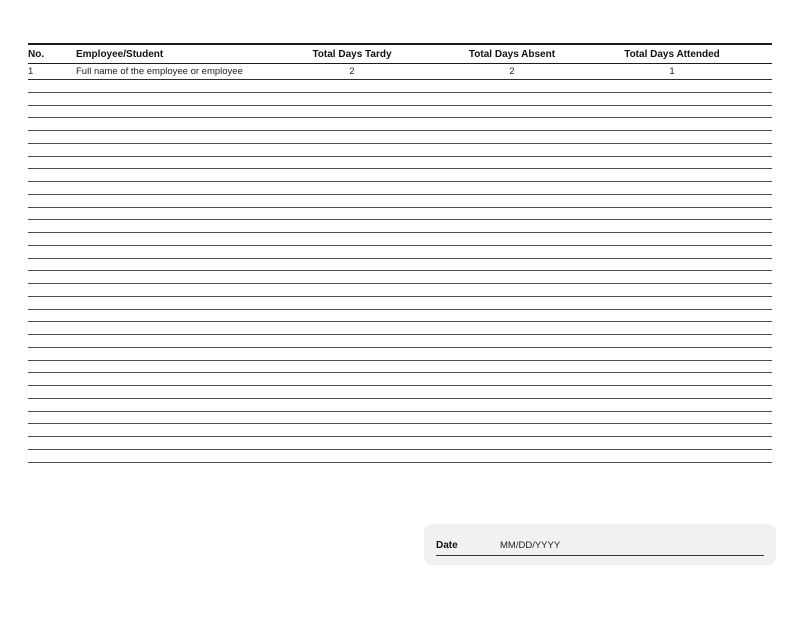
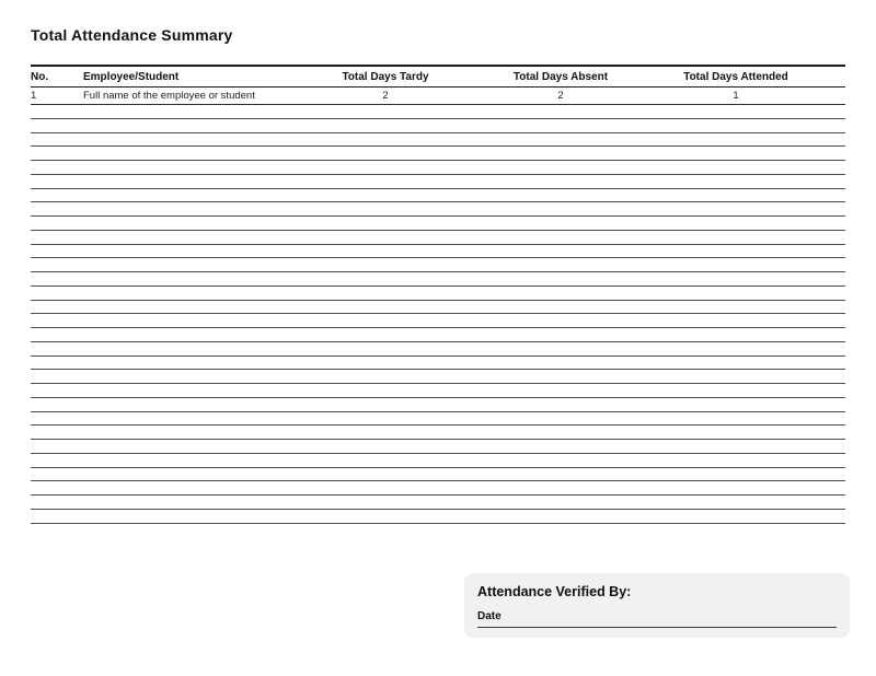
+ Total Attendance Summary
  No.
  Employee/Student
  Total Days Tardy
  Total Days Absent
  Total Days Attended
  1
- Full name of the employee or employee
+ Full name of the employee or student
  2
  2
  1
+ Attendance Verified By:
  Date
- MM/DD/YYYY
